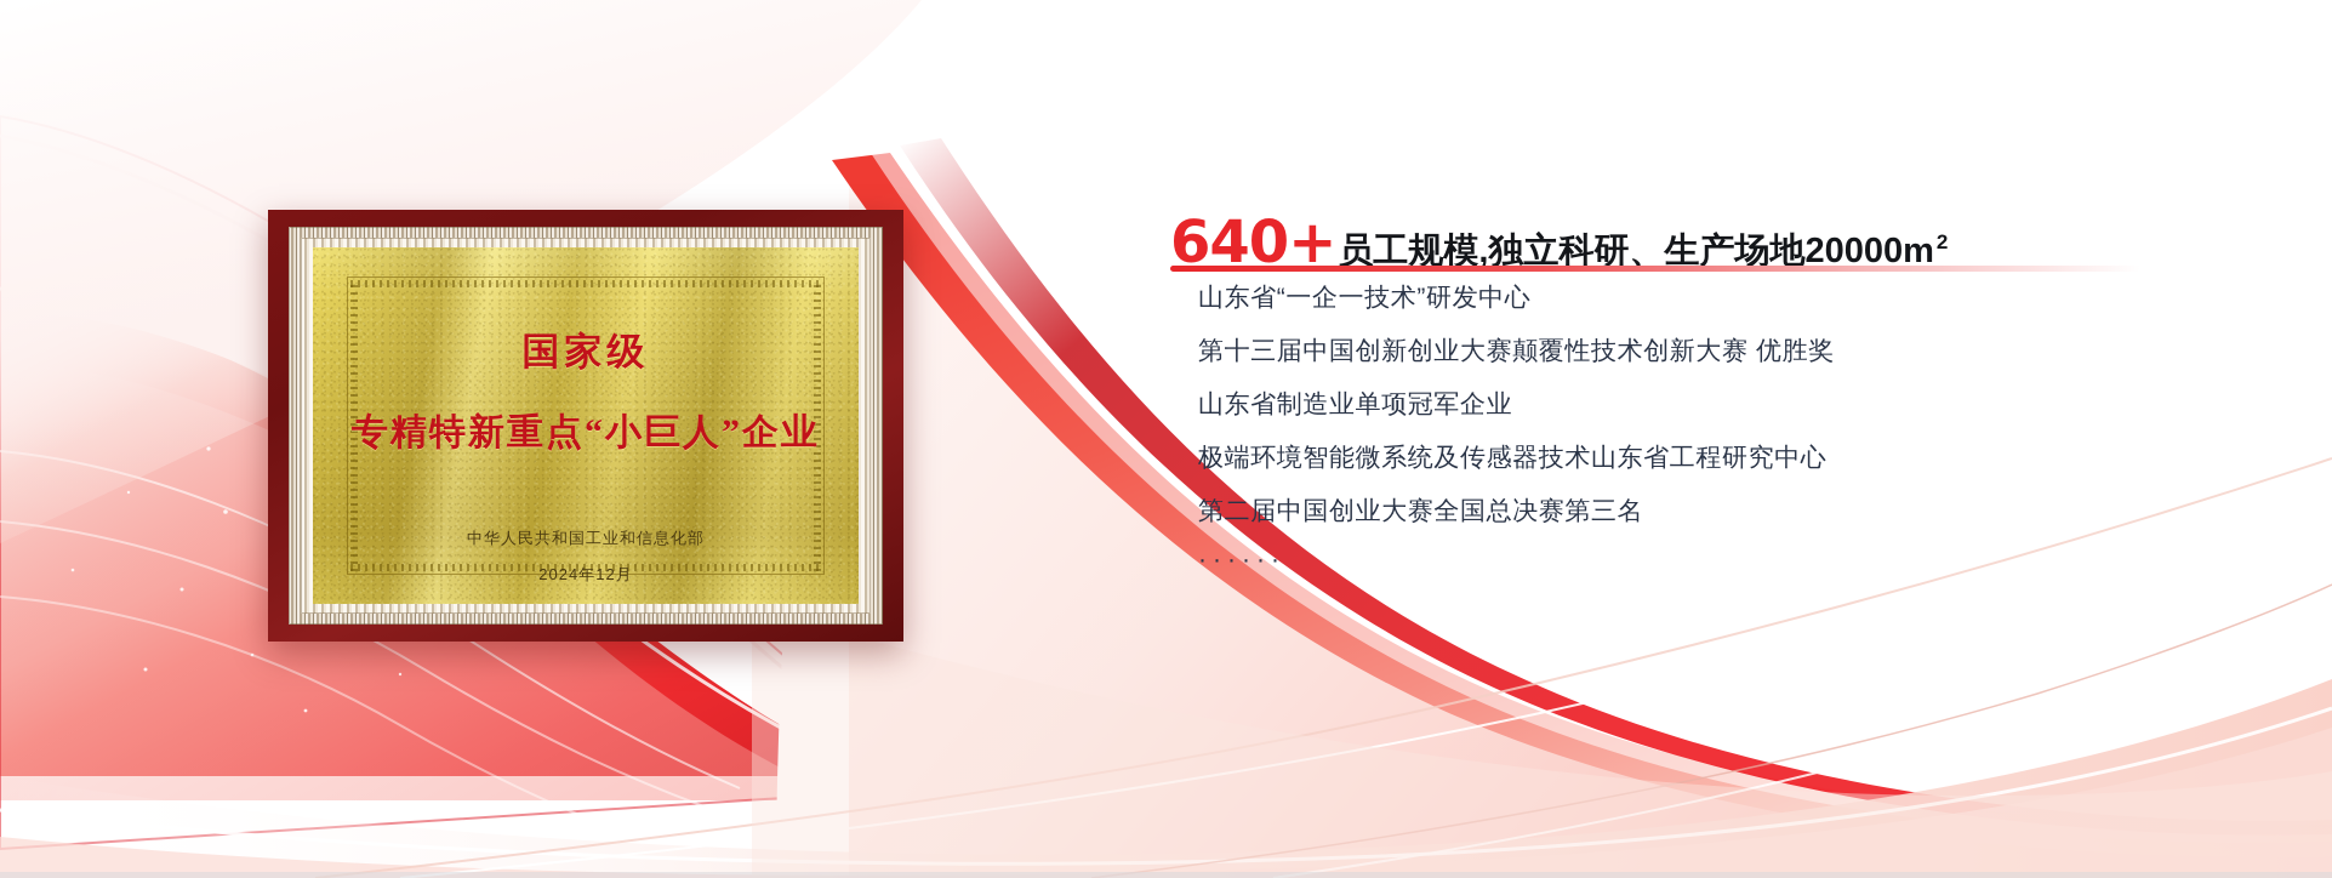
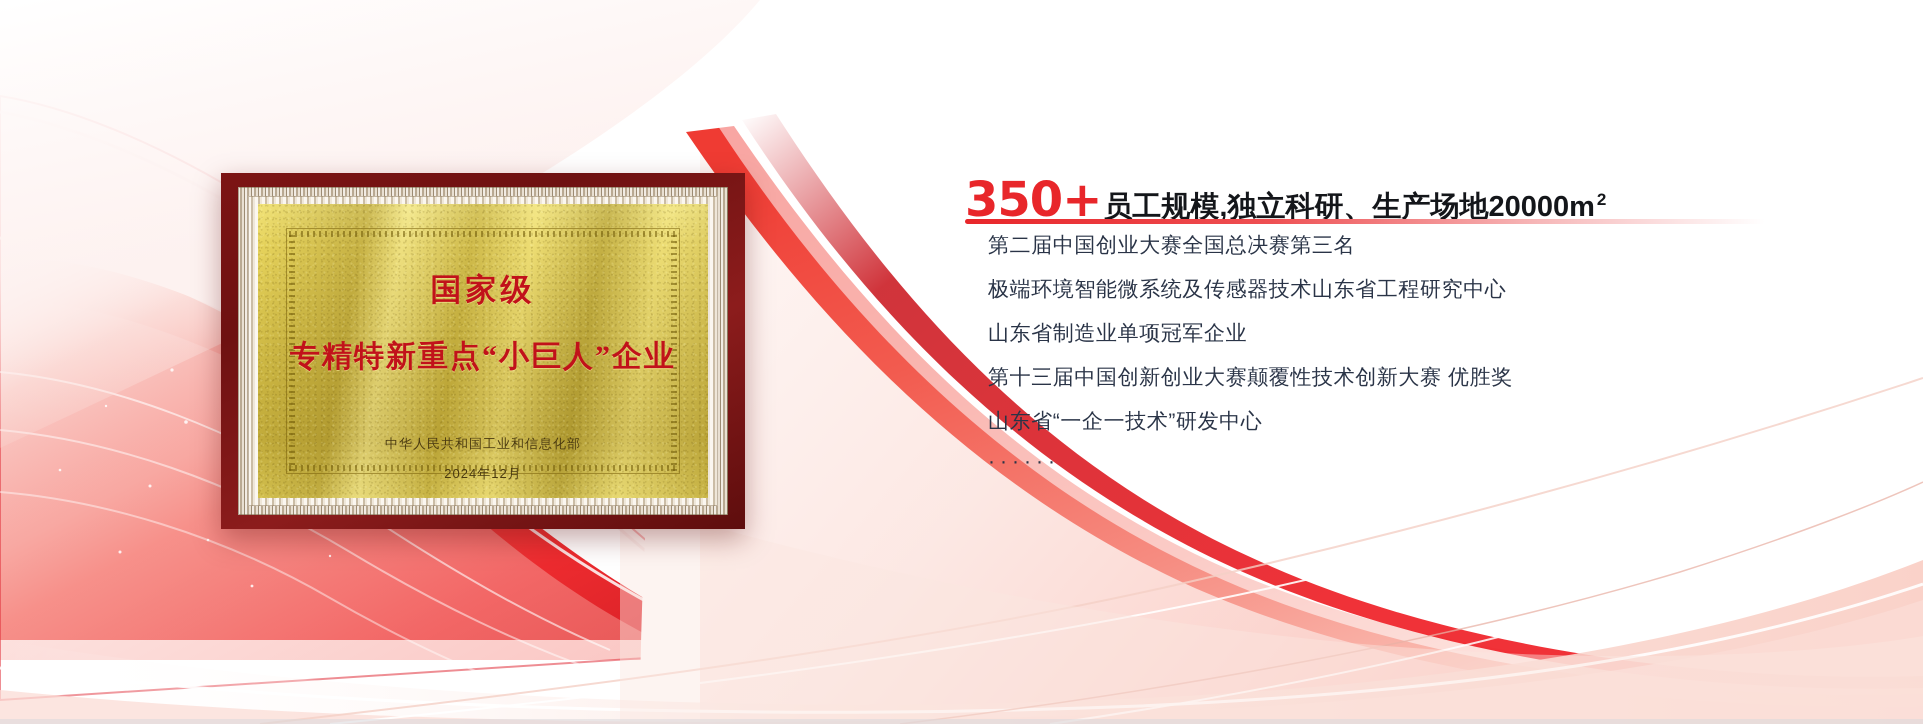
  国家级
  专精特新重点“小巨人”企业
  中华人民共和国工业和信息化部
  2024年12月
- 640+
+ 350+
  员工规模,独立科研、生产场地20000m
  2
- 山东省“一企一技术”研发中心
+ 第二届中国创业大赛全国总决赛第三名
- 第十三届中国创新创业大赛颠覆性技术创新大赛 优胜奖
+ 极端环境智能微系统及传感器技术山东省工程研究中心
  山东省制造业单项冠军企业
- 极端环境智能微系统及传感器技术山东省工程研究中心
+ 第十三届中国创新创业大赛颠覆性技术创新大赛 优胜奖
- 第二届中国创业大赛全国总决赛第三名
+ 山东省“一企一技术”研发中心
  ······
